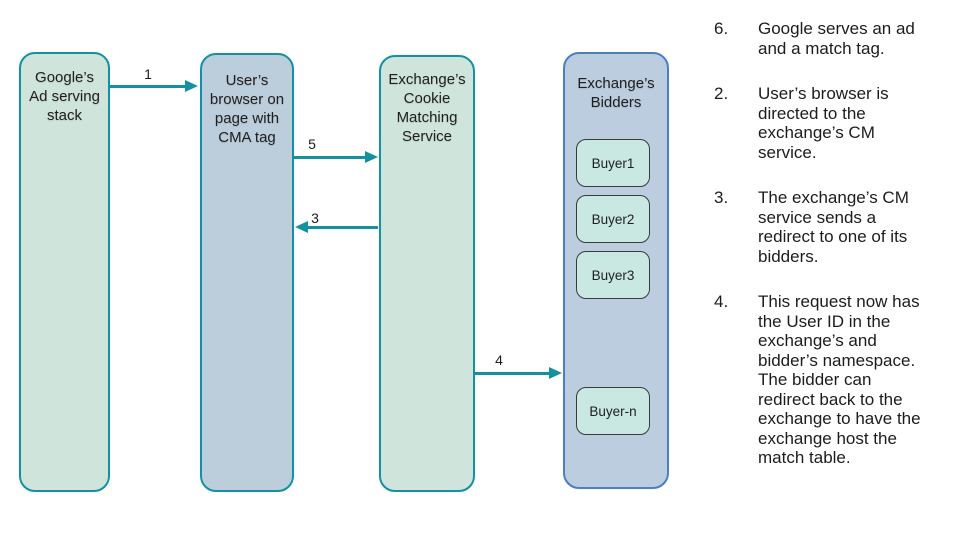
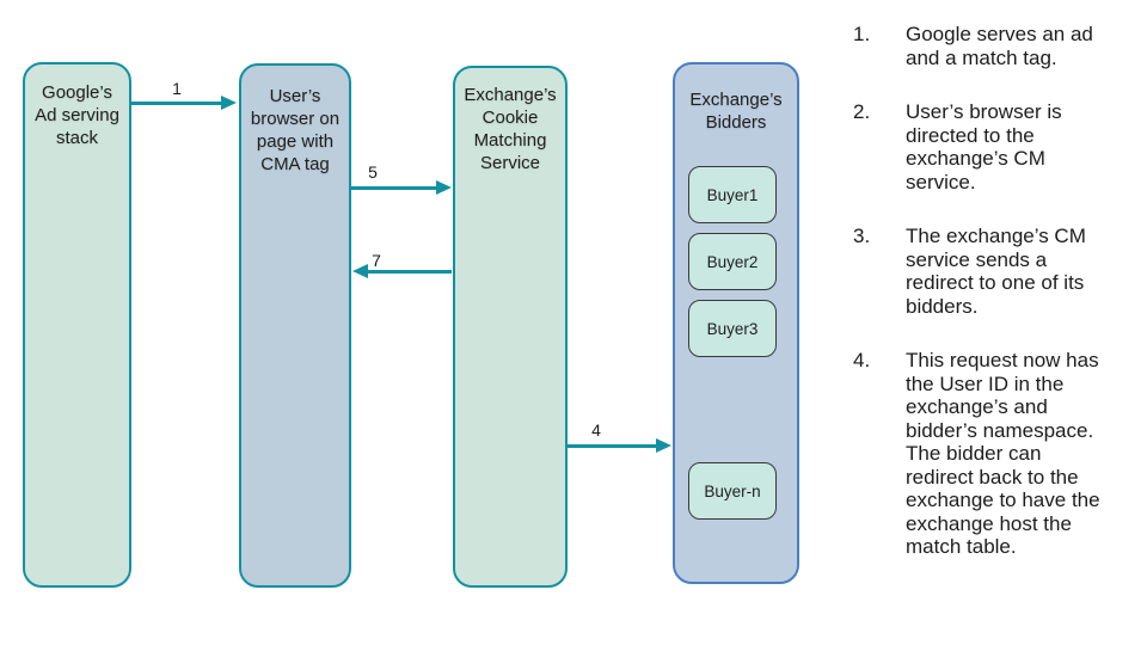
  Google’s
  Ad serving
  stack
  User’s
  browser on
  page with
  CMA tag
  Exchange’s
  Cookie
  Matching
  Service
  Exchange’s
  Bidders
  Buyer1
  Buyer2
  Buyer3
  Buyer-n
  1
  5
- 3
+ 7
  4
- 6.
+ 1.
  Google serves an ad
  and a match tag.
  2.
  User’s browser is
  directed to the
  exchange’s CM
  service.
  3.
  The exchange’s CM
  service sends a
  redirect to one of its
  bidders.
  4.
  This request now has
  the User ID in the
  exchange’s and
  bidder’s namespace.
  The bidder can
  redirect back to the
  exchange to have the
  exchange host the
  match table.
